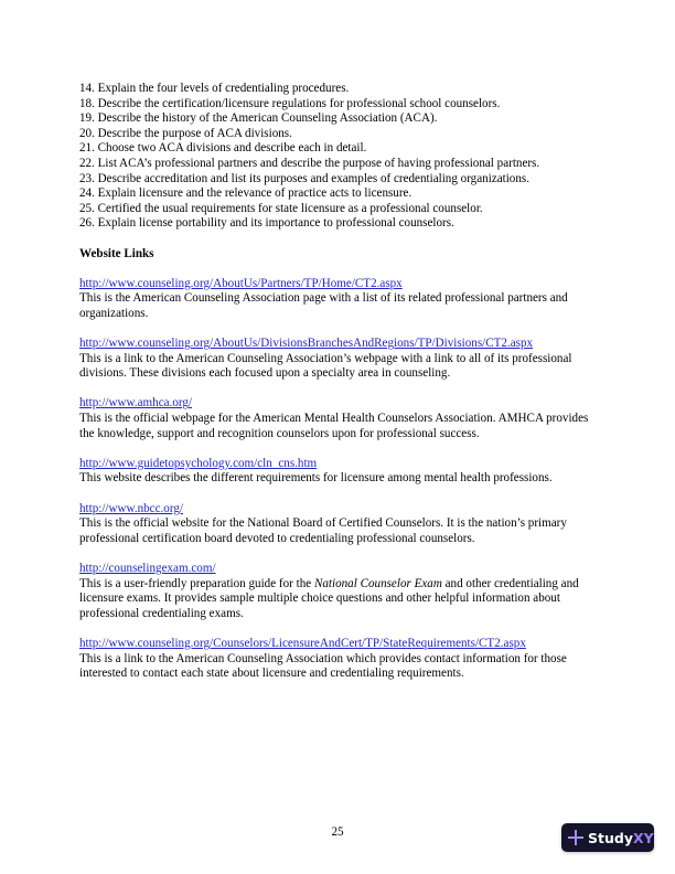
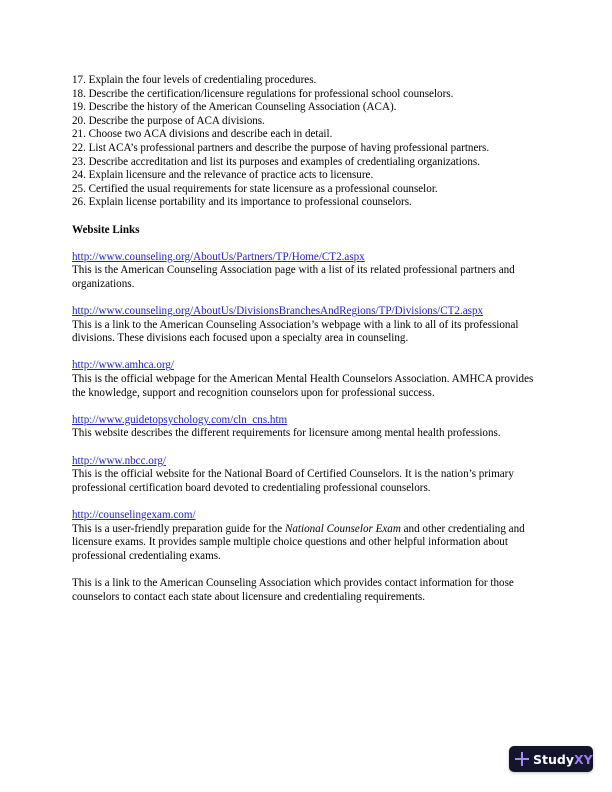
- 14. Explain the four levels of credentialing procedures.
+ 17. Explain the four levels of credentialing procedures.
  18. Describe the certification/licensure regulations for professional school counselors.
  19. Describe the history of the American Counseling Association (ACA).
  20. Describe the purpose of ACA divisions.
  21. Choose two ACA divisions and describe each in detail.
  22. List ACA’s professional partners and describe the purpose of having professional partners.
  23. Describe accreditation and list its purposes and examples of credentialing organizations.
  24. Explain licensure and the relevance of practice acts to licensure.
  25. Certified the usual requirements for state licensure as a professional counselor.
  26. Explain license portability and its importance to professional counselors.
  Website Links
  http://www.counseling.org/AboutUs/Partners/TP/Home/CT2.aspx
  This is the American Counseling Association page with a list of its related professional partners and organizations.
  http://www.counseling.org/AboutUs/DivisionsBranchesAndRegions/TP/Divisions/CT2.aspx
  This is a link to the American Counseling Association’s webpage with a link to all of its professional divisions. These divisions each focused upon a specialty area in counseling.
  http://www.amhca.org/
  This is the official webpage for the American Mental Health Counselors Association. AMHCA provides the knowledge, support and recognition counselors upon for professional success.
  http://www.guidetopsychology.com/cln_cns.htm
  This website describes the different requirements for licensure among mental health professions.
  http://www.nbcc.org/
  This is the official website for the National Board of Certified Counselors. It is the nation’s primary professional certification board devoted to credentialing professional counselors.
  http://counselingexam.com/
  This is a user-friendly preparation guide for the National Counselor Exam and other credentialing and licensure exams. It provides sample multiple choice questions and other helpful information about professional credentialing exams.
- http://www.counseling.org/Counselors/LicensureAndCert/TP/StateRequirements/CT2.aspx
- This is a link to the American Counseling Association which provides contact information for those interested to contact each state about licensure and credentialing requirements.
+ This is a link to the American Counseling Association which provides contact information for those counselors to contact each state about licensure and credentialing requirements.
- 25
  StudyXY
